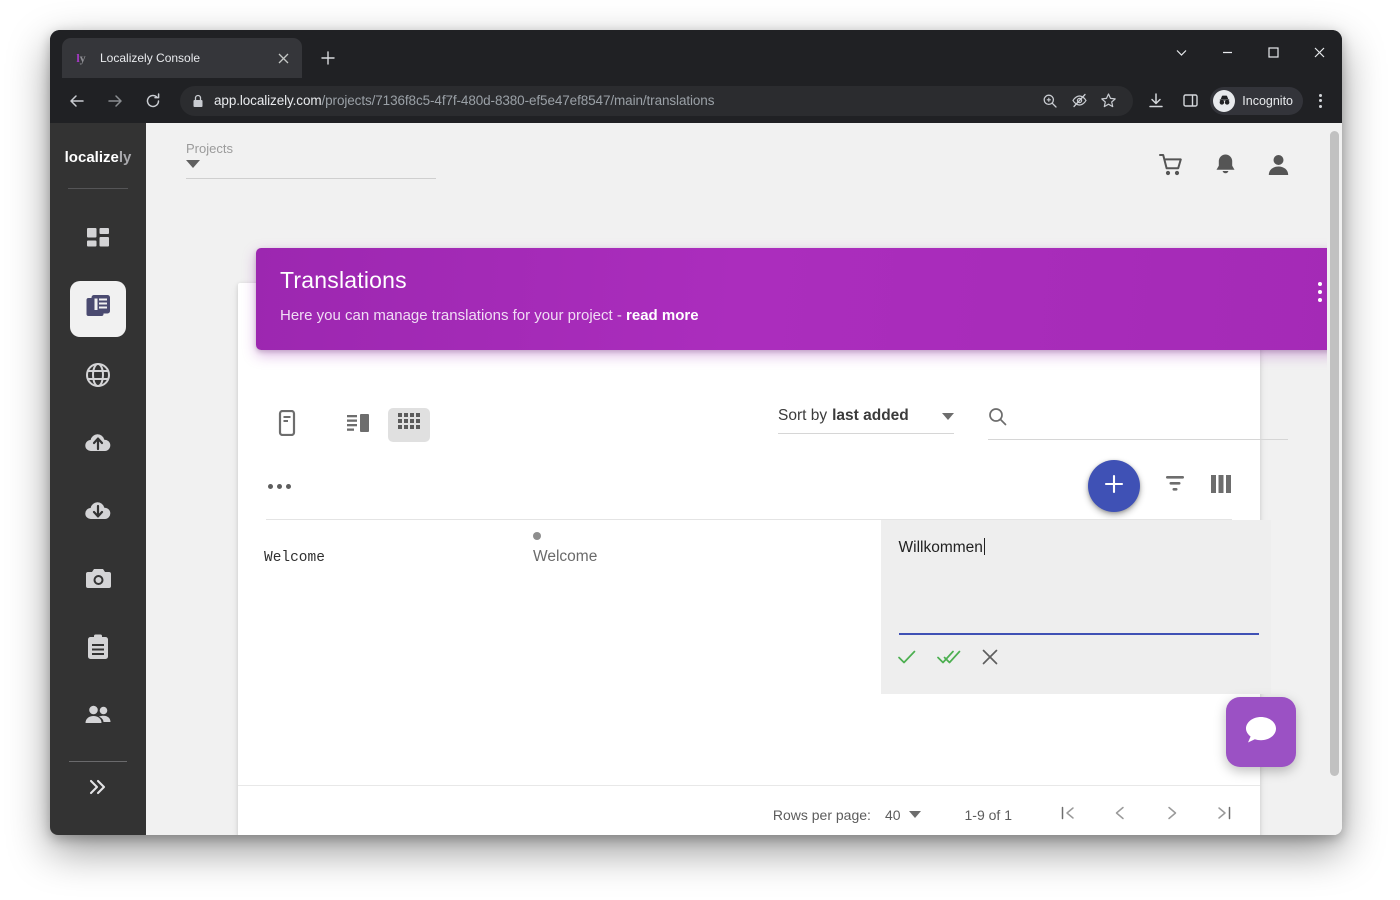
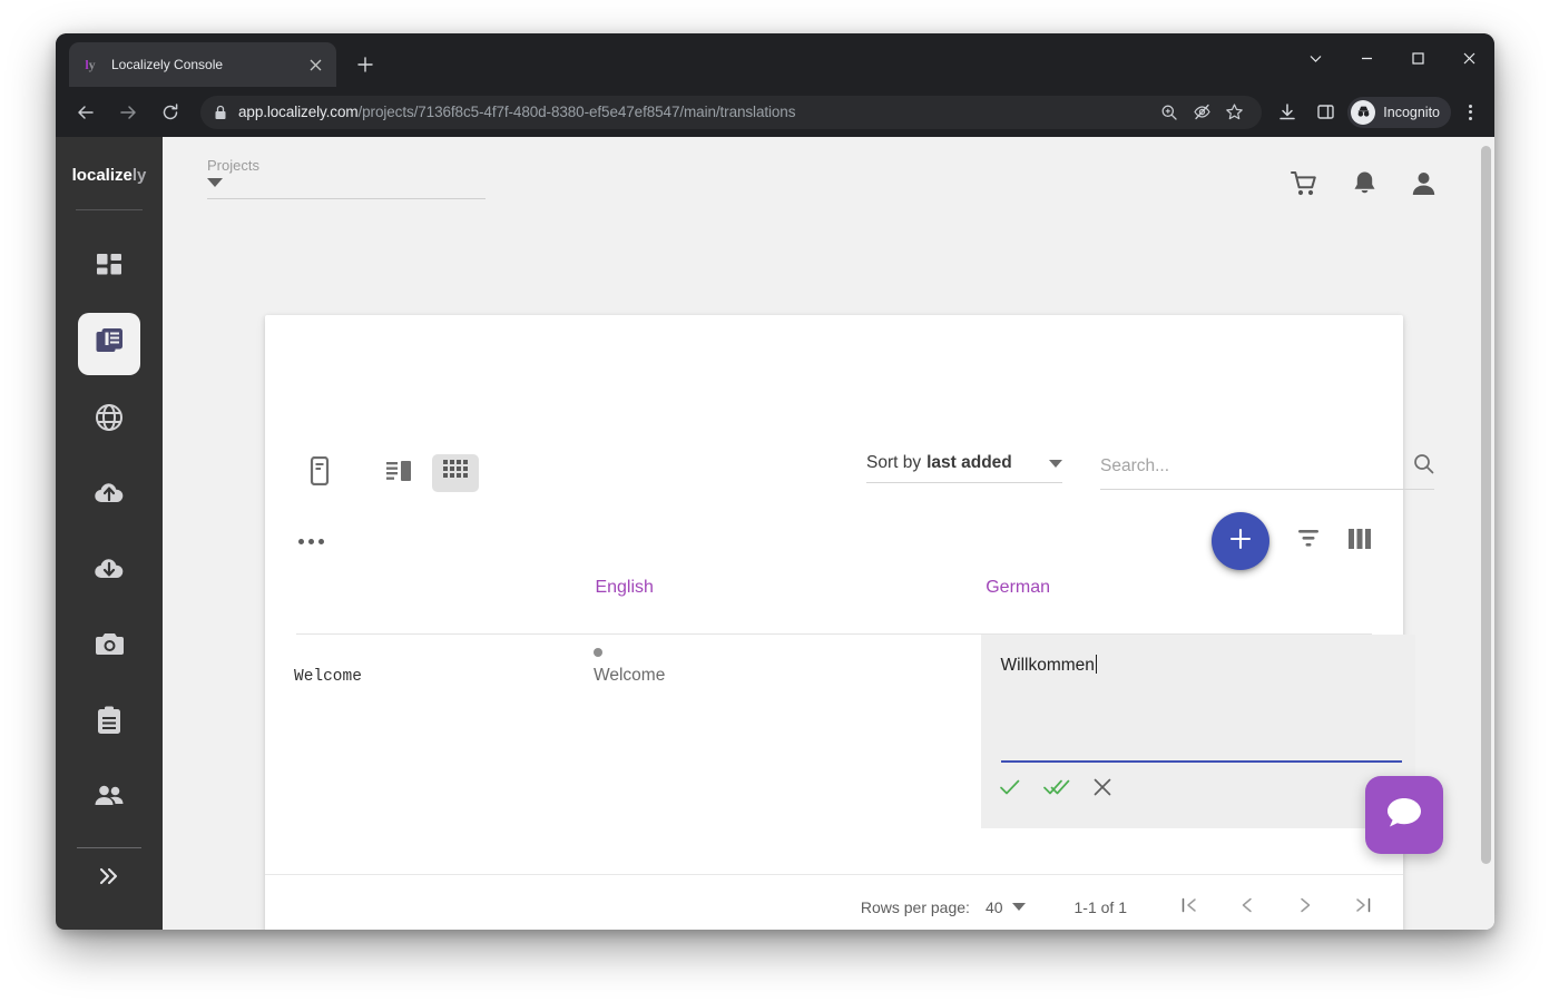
  l
  y
  Localizely Console
  app.localizely.com/projects/7136f8c5-4f7f-480d-8380-ef5e47ef8547/main/translations
  Incognito
  localizely
  Projects
  Sort by
  last added
+ Search...
+ English
+ German
  Welcome
  Welcome
  Willkommen
  Rows per page:
  40
- 1-9 of 1
+ 1-1 of 1
- Translations
- Here you can manage translations for your project - read more
